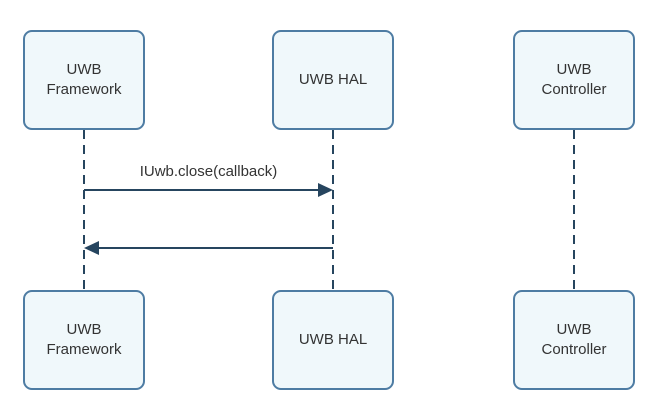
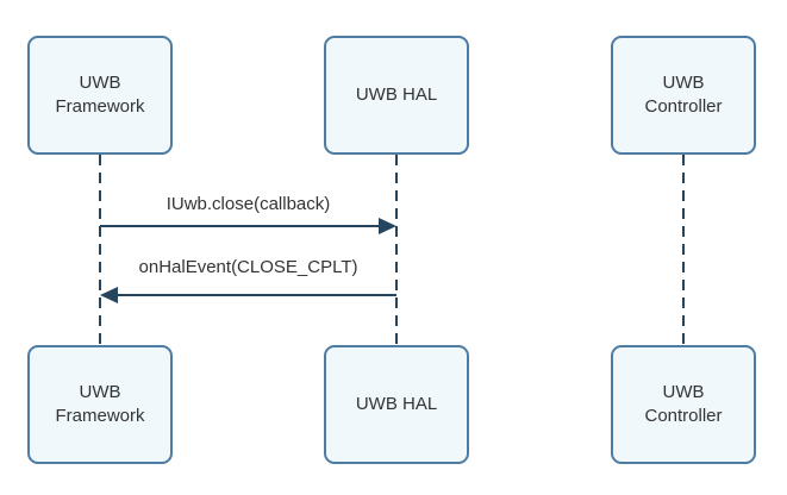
  UWB Framework
  UWB HAL
  UWB Controller
  IUwb.close(callback)
+ onHalEvent(CLOSE_CPLT)
  UWB Framework
  UWB HAL
  UWB Controller
